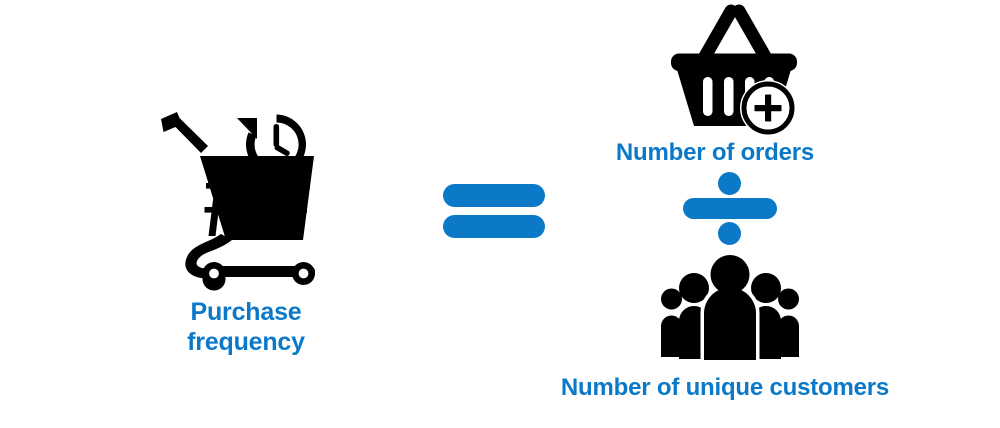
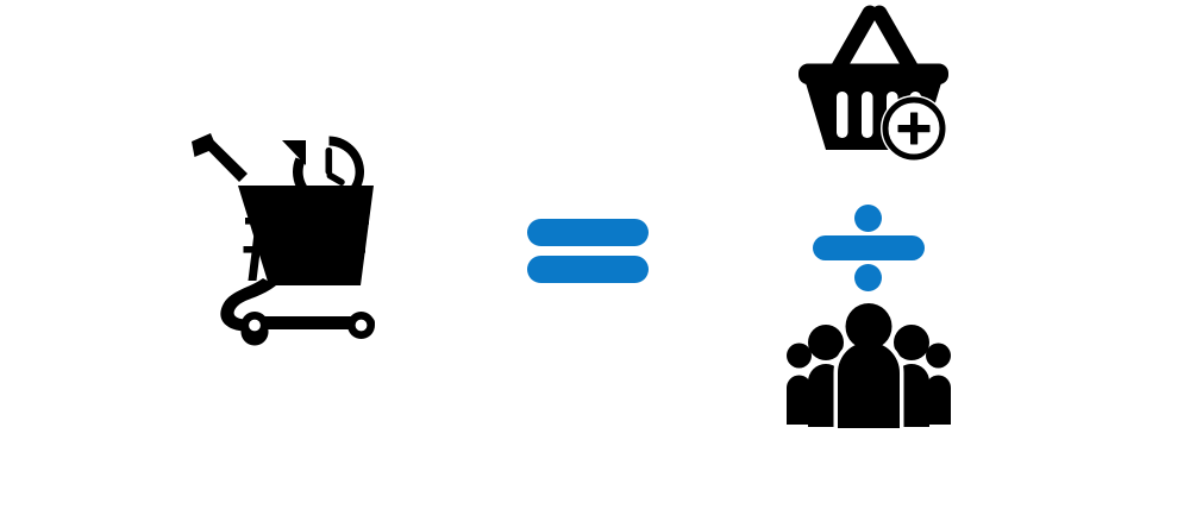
- Purchase
- frequency
- Number of orders
- Number of unique customers
